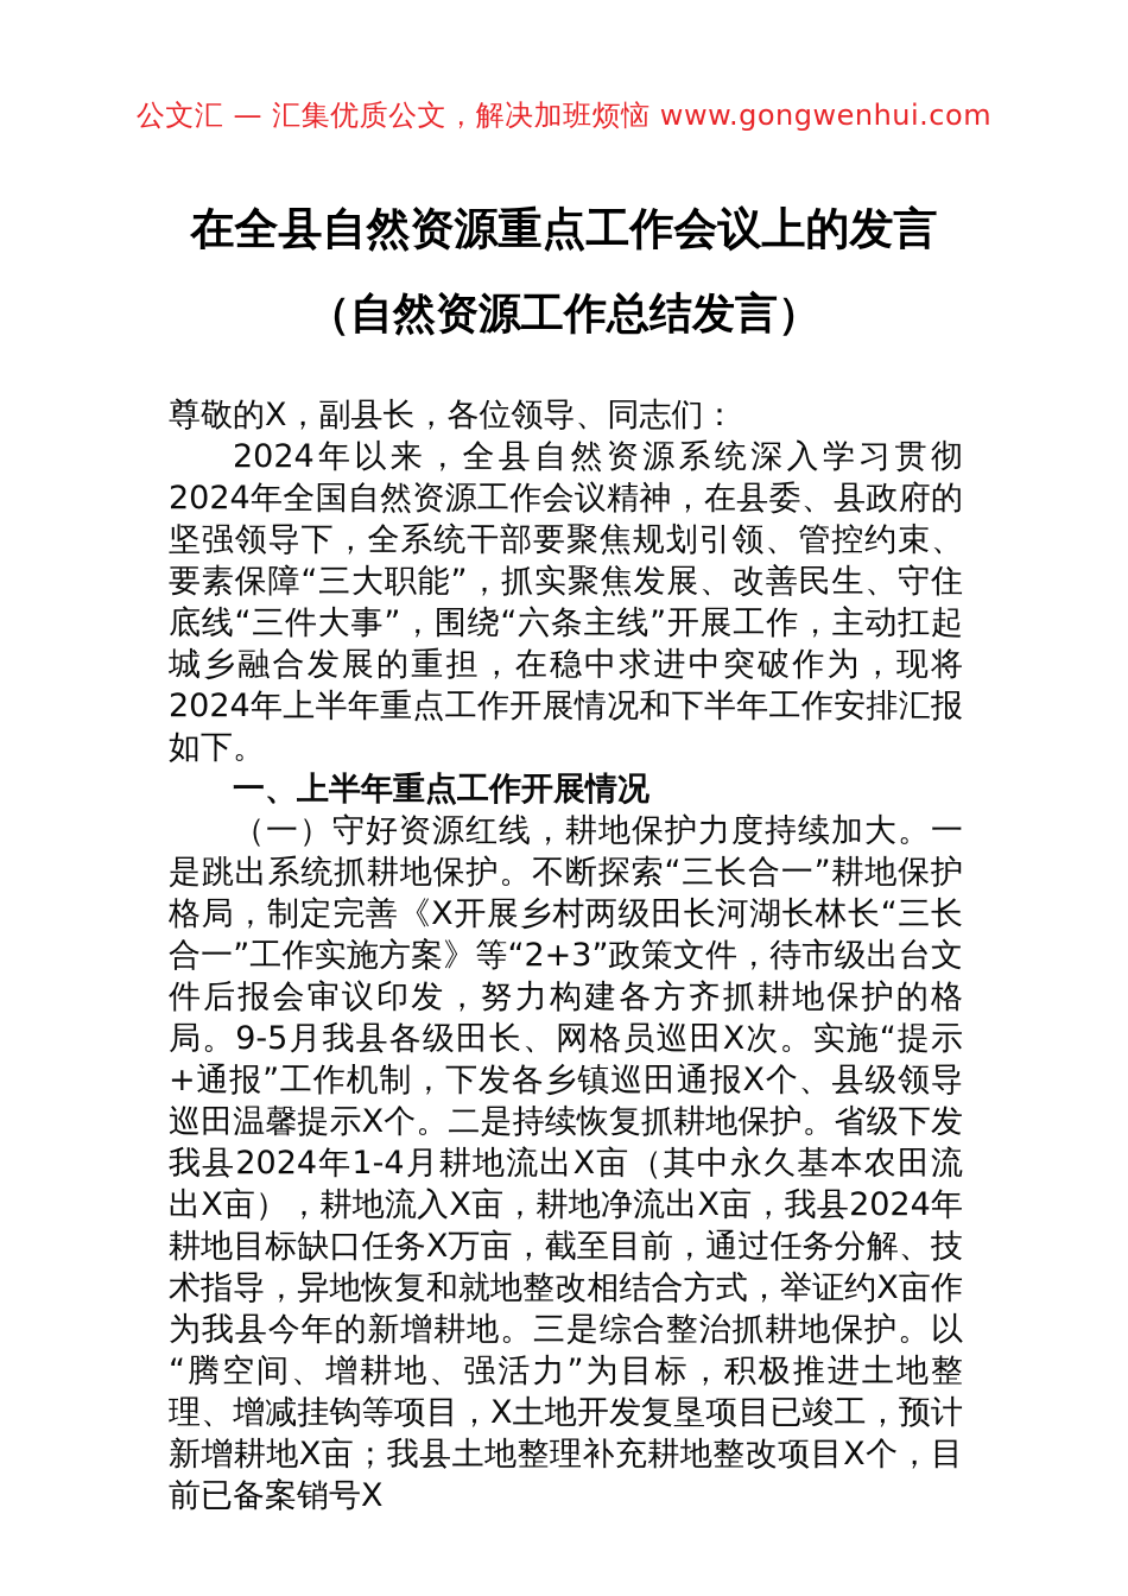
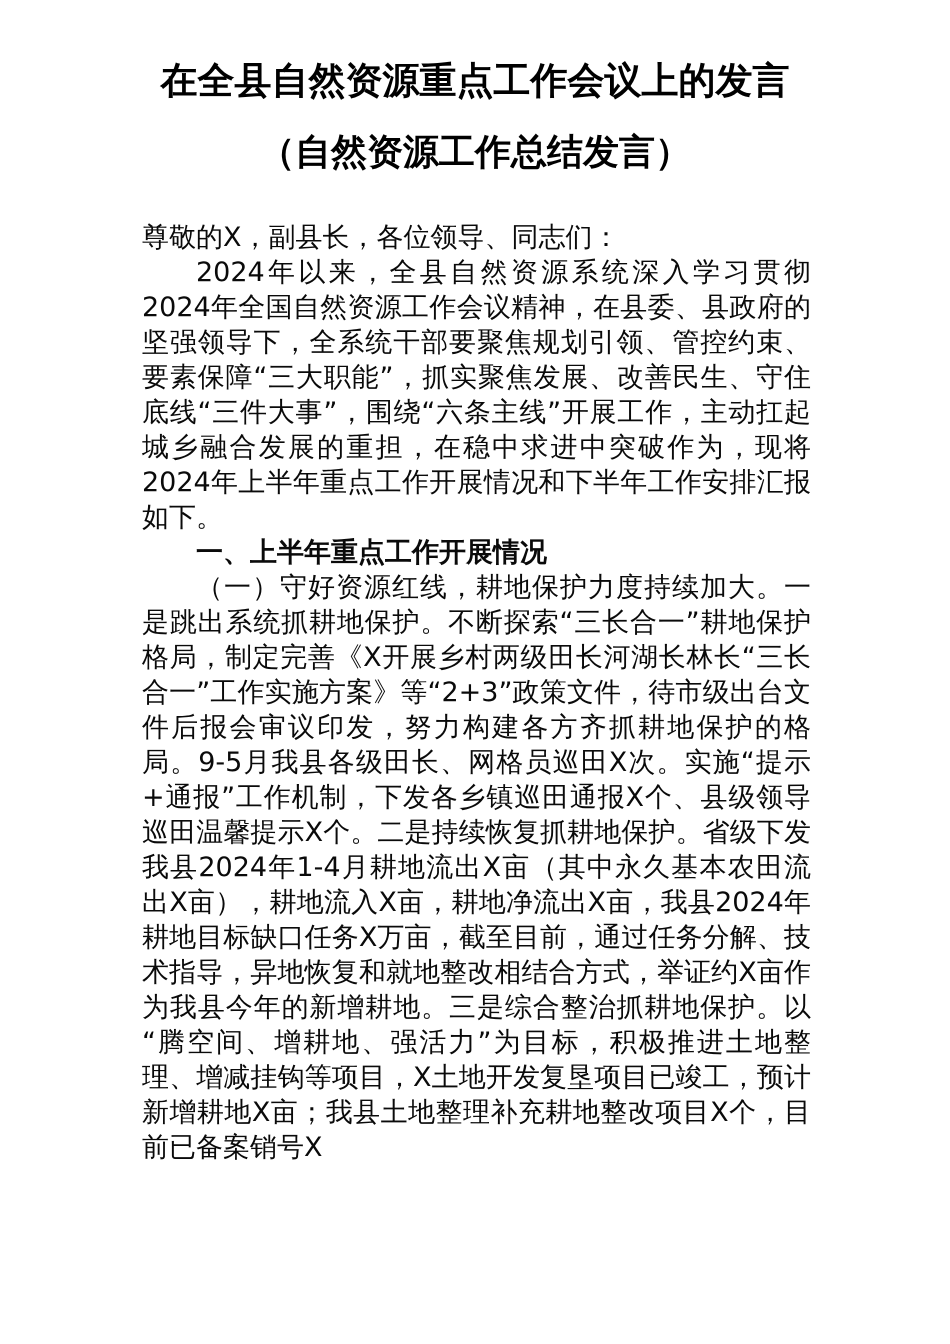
- 公文汇 — 汇集优质公文，解决加班烦恼 www.gongwenhui.com
  在全县自然资源重点工作会议上的发言
  （自然资源工作总结发言）
  尊敬的X，副县长，各位领导、同志们：
  2024年以来，全县自然资源系统深入学习贯彻2024年全国自然资源工作会议精神，在县委、县政府的坚强领导下，全系统干部要聚焦规划引领、管控约束、要素保障“三大职能”，抓实聚焦发展、改善民生、守住底线“三件大事”，围绕“六条主线”开展工作，主动扛起城乡融合发展的重担，在稳中求进中突破作为，现将2024年上半年重点工作开展情况和下半年工作安排汇报如下。
  一、上半年重点工作开展情况
  （一）守好资源红线，耕地保护力度持续加大。一是跳出系统抓耕地保护。不断探索“三长合一”耕地保护格局，制定完善《X开展乡村两级田长河湖长林长“三长合一”工作实施方案》等“2+3”政策文件，待市级出台文件后报会审议印发，努力构建各方齐抓耕地保护的格局。9-5月我县各级田长、网格员巡田X次。实施“提示+通报”工作机制，下发各乡镇巡田通报X个、县级领导巡田温馨提示X个。二是持续恢复抓耕地保护。省级下发我县2024年1-4月耕地流出X亩（其中永久基本农田流出X亩），耕地流入X亩，耕地净流出X亩，我县2024年耕地目标缺口任务X万亩，截至目前，通过任务分解、技术指导，异地恢复和就地整改相结合方式，举证约X亩作为我县今年的新增耕地。三是综合整治抓耕地保护。以“腾空间、增耕地、强活力”为目标，积极推进土地整理、增减挂钩等项目，X土地开发复垦项目已竣工，预计新增耕地X亩；我县土地整理补充耕地整改项目X个，目前已备案销号X
